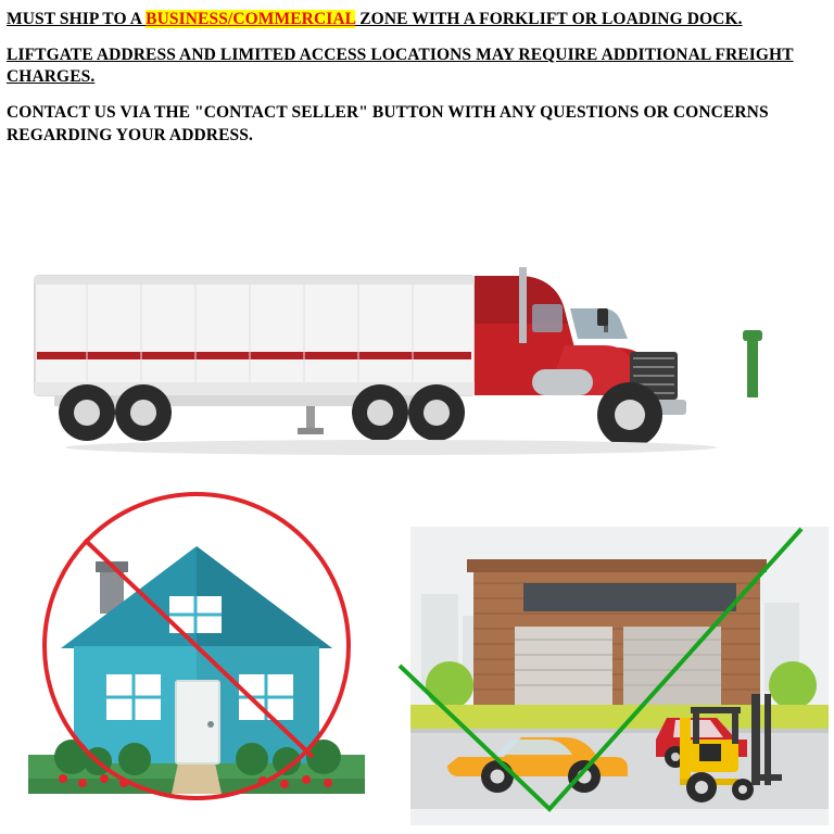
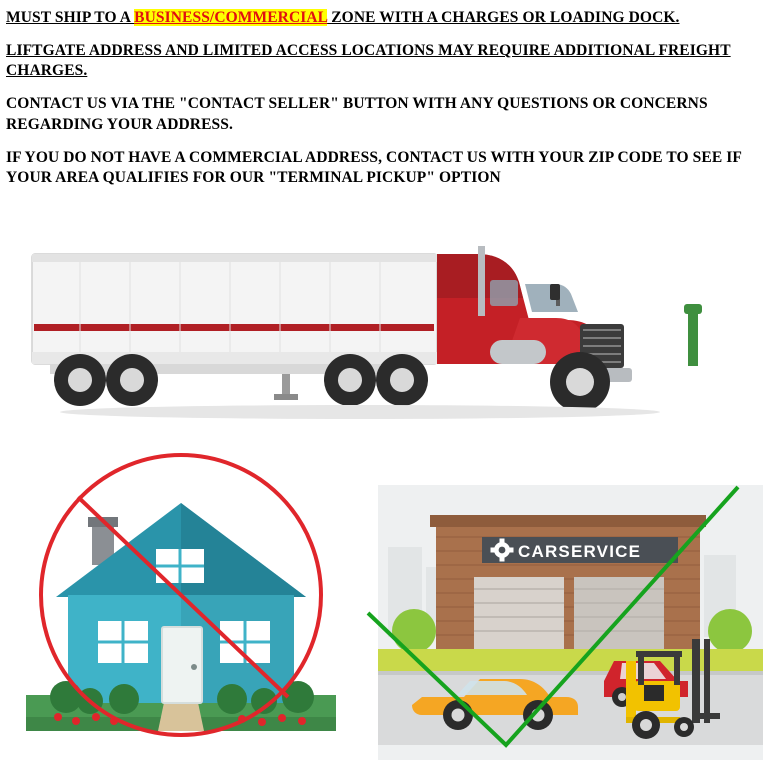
- MUST SHIP TO A BUSINESS/COMMERCIAL ZONE WITH A FORKLIFT OR LOADING DOCK.
+ MUST SHIP TO A BUSINESS/COMMERCIAL ZONE WITH A CHARGES OR LOADING DOCK.
  LIFTGATE ADDRESS AND LIMITED ACCESS LOCATIONS MAY REQUIRE ADDITIONAL FREIGHT CHARGES.
  CONTACT US VIA THE "CONTACT SELLER" BUTTON WITH ANY QUESTIONS OR CONCERNS REGARDING YOUR ADDRESS.
+ IF YOU DO NOT HAVE A COMMERCIAL ADDRESS, CONTACT US WITH YOUR ZIP CODE TO SEE IF YOUR AREA QUALIFIES FOR OUR "TERMINAL PICKUP" OPTION
+ CARSERVICE
